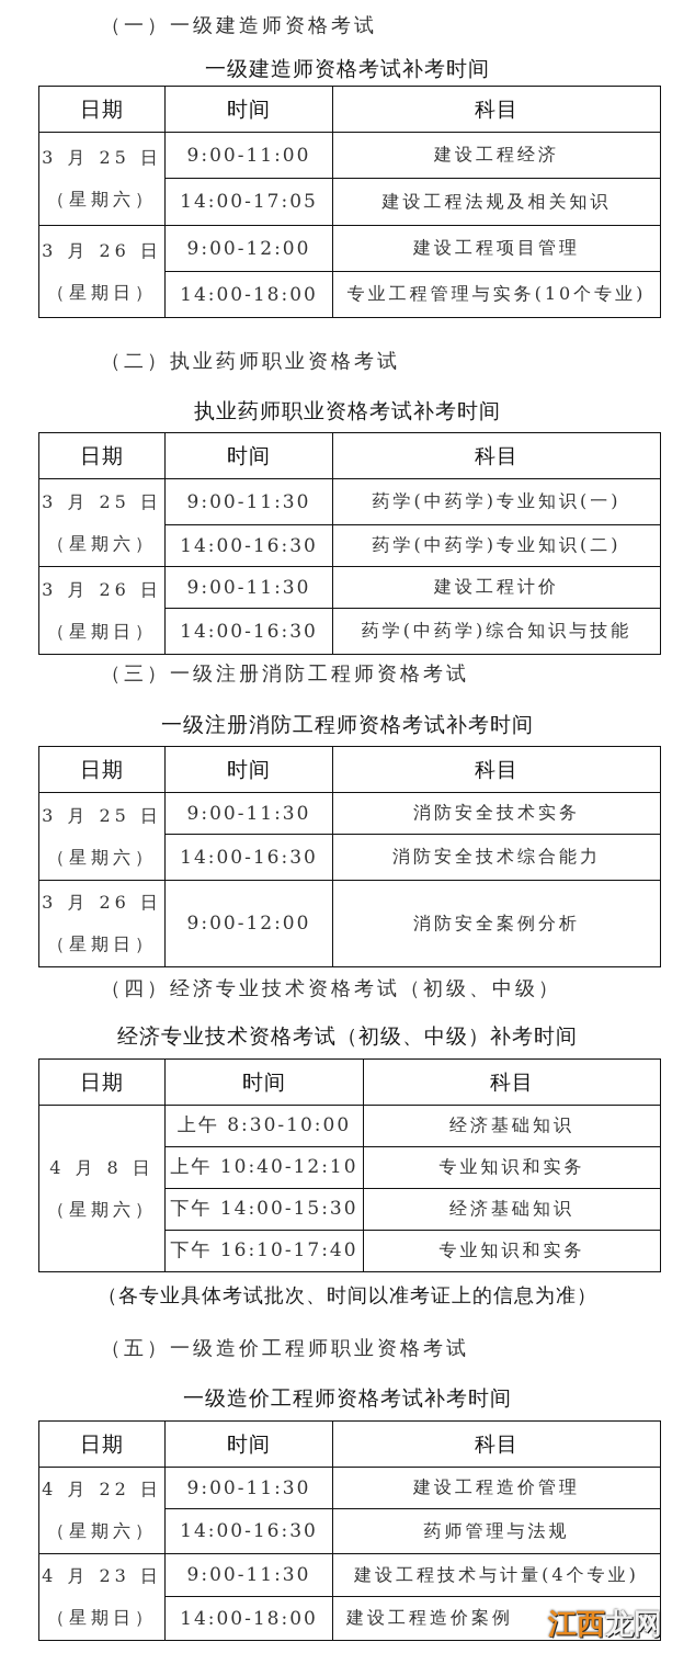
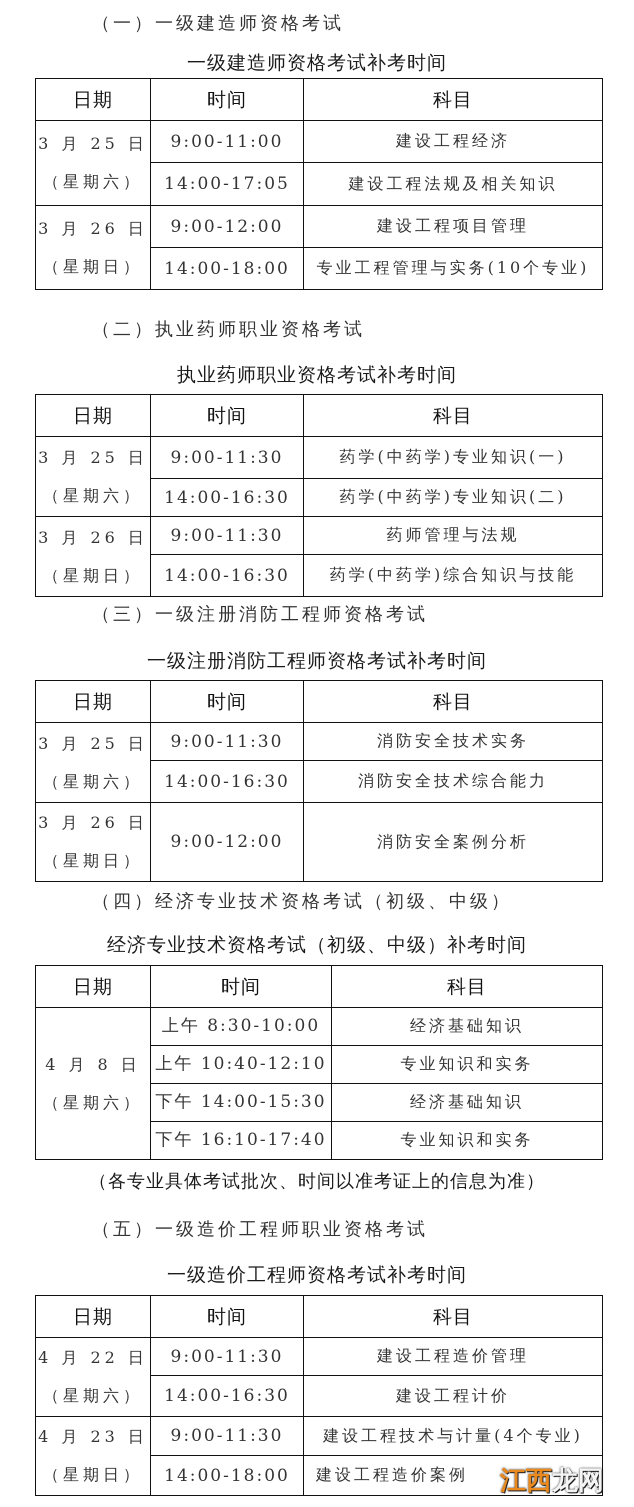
  （一）一级建造师资格考试
  一级建造师资格考试补考时间
  日期	时间	科目
  3 月 25 日（星期六）	9:00-11:00	建设工程经济
  14:00-17:05	建设工程法规及相关知识
  3 月 26 日（星期日）	9:00-12:00	建设工程项目管理
  14:00-18:00	专业工程管理与实务(10个专业)
  （二）执业药师职业资格考试
  执业药师职业资格考试补考时间
  日期	时间	科目
  3 月 25 日（星期六）	9:00-11:30	药学(中药学)专业知识(一)
  14:00-16:30	药学(中药学)专业知识(二)
- 3 月 26 日（星期日）	9:00-11:30	建设工程计价
+ 3 月 26 日（星期日）	9:00-11:30	药师管理与法规
  14:00-16:30	药学(中药学)综合知识与技能
  （三）一级注册消防工程师资格考试
  一级注册消防工程师资格考试补考时间
  日期	时间	科目
  3 月 25 日（星期六）	9:00-11:30	消防安全技术实务
  14:00-16:30	消防安全技术综合能力
  3 月 26 日（星期日）	9:00-12:00	消防安全案例分析
  （四）经济专业技术资格考试（初级、中级）
  经济专业技术资格考试（初级、中级）补考时间
  日期	时间	科目
  4 月 8 日（星期六）	上午 8:30-10:00	经济基础知识
  上午 10:40-12:10	专业知识和实务
  下午 14:00-15:30	经济基础知识
  下午 16:10-17:40	专业知识和实务
  （各专业具体考试批次、时间以准考证上的信息为准）
  （五）一级造价工程师职业资格考试
  一级造价工程师资格考试补考时间
  日期	时间	科目
  4 月 22 日（星期六）	9:00-11:30	建设工程造价管理
- 14:00-16:30	药师管理与法规
+ 14:00-16:30	建设工程计价
  4 月 23 日（星期日）	9:00-11:30	建设工程技术与计量(4个专业)
  14:00-18:00	建设工程造价案例
  江西龙网
